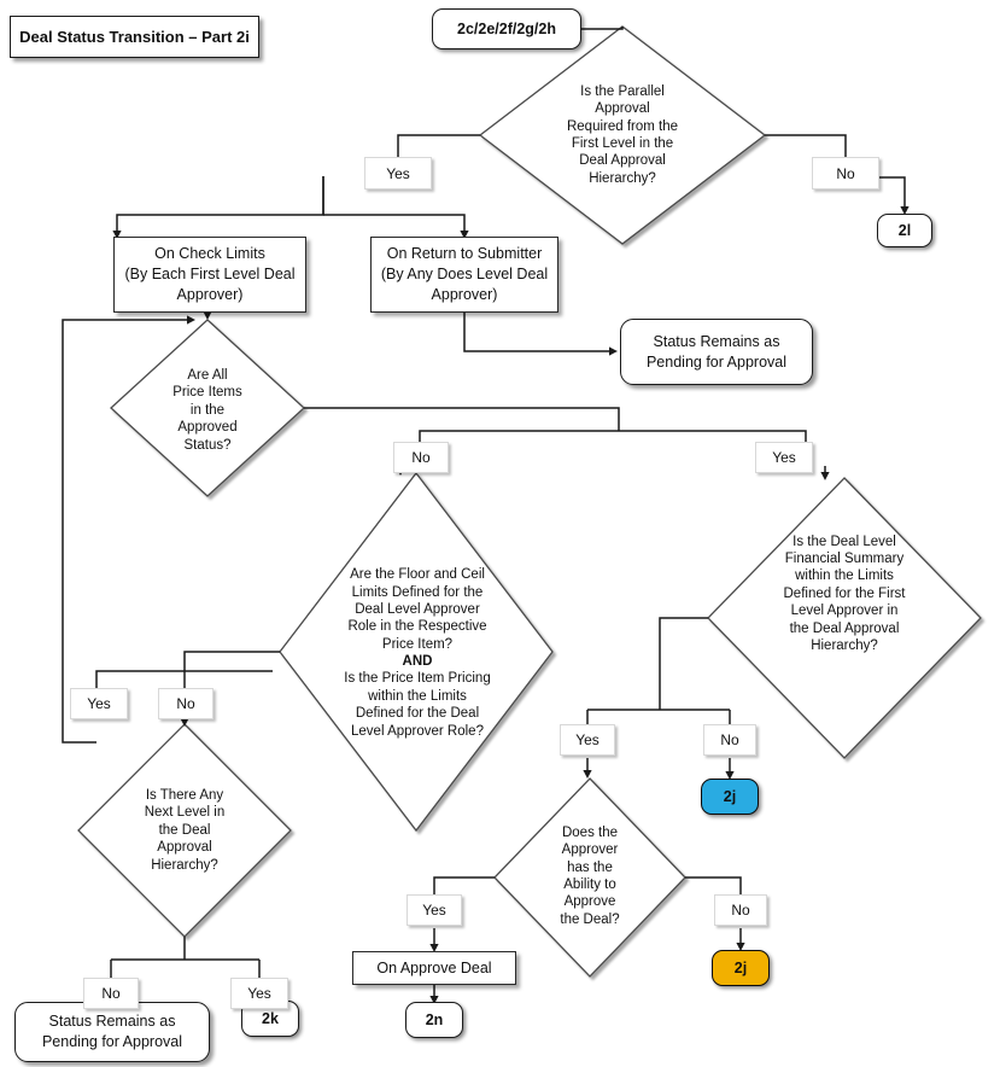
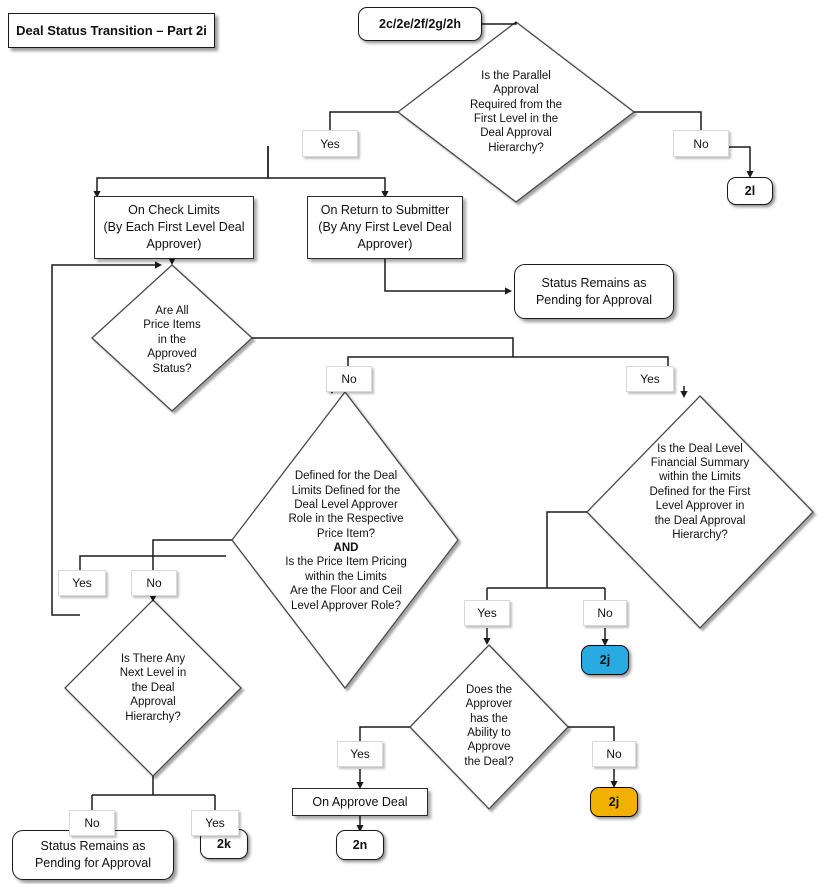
  Deal Status Transition – Part 2i
  2c/2e/2f/2g/2h
  2l
  On Check Limits
  (By Each First Level Deal
  Approver)
  On Return to Submitter
- (By Any Does Level Deal
+ (By Any First Level Deal
  Approver)
  Status Remains as
  Pending for Approval
  Status Remains as
  Pending for Approval
  2k
  On Approve Deal
  2n
  2j
  2j
  Is the Parallel
  Approval
  Required from the
  First Level in the
  Deal Approval
  Hierarchy?
  Are All
  Price Items
  in the
  Approved
  Status?
- Are the Floor and Ceil
+ Defined for the Deal
  Limits Defined for the
  Deal Level Approver
  Role in the Respective
  Price Item?
  AND
  Is the Price Item Pricing
  within the Limits
- Defined for the Deal
+ Are the Floor and Ceil
  Level Approver Role?
  Is the Deal Level
  Financial Summary
  within the Limits
  Defined for the First
  Level Approver in
  the Deal Approval
  Hierarchy?
  Is There Any
  Next Level in
  the Deal
  Approval
  Hierarchy?
  Does the
  Approver
  has the
  Ability to
  Approve
  the Deal?
  Yes
  No
  No
  Yes
  Yes
  No
  Yes
  No
  No
  Yes
  Yes
  No
